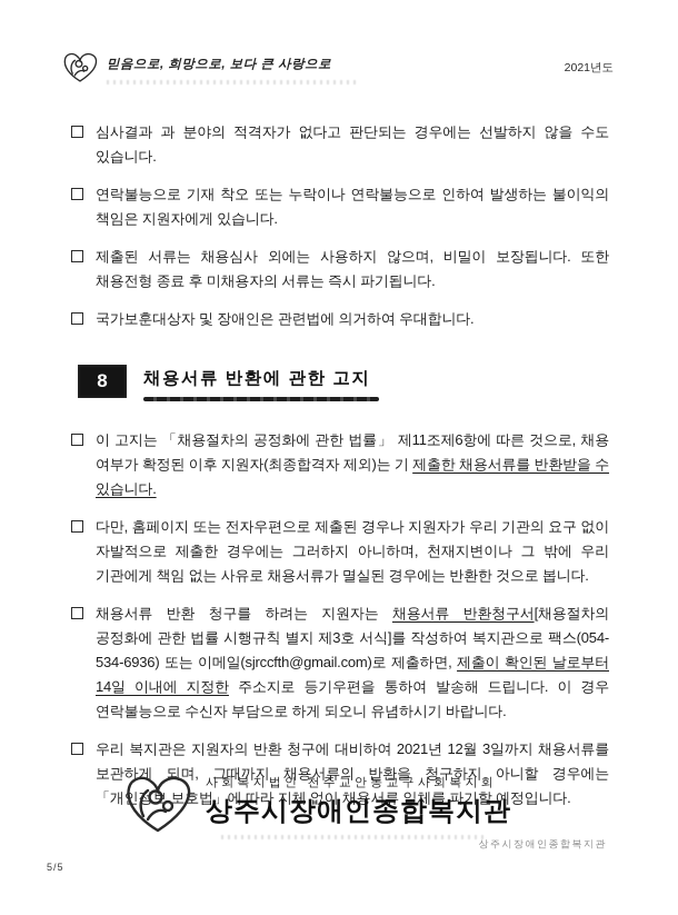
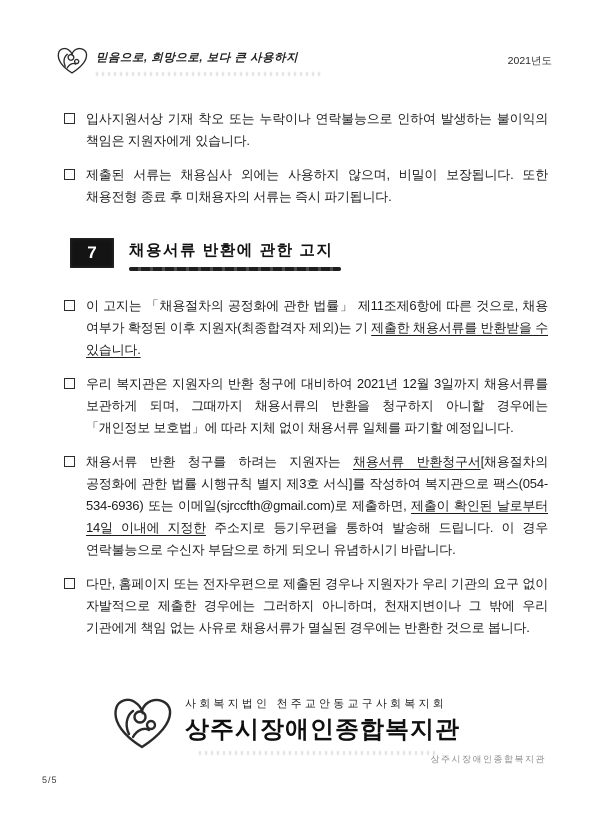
- 믿음으로, 희망으로, 보다 큰 사랑으로
+ 믿음으로, 희망으로, 보다 큰 사용하지
  2021년도
- 심사결과 과 분야의 적격자가 없다고 판단되는 경우에는 선발하지 않을 수도 있습니다.
- 연락불능으로 기재 착오 또는 누락이나 연락불능으로 인하여 발생하는 불이익의 책임은 지원자에게 있습니다.
+ 입사지원서상 기재 착오 또는 누락이나 연락불능으로 인하여 발생하는 불이익의 책임은 지원자에게 있습니다.
  제출된 서류는 채용심사 외에는 사용하지 않으며, 비밀이 보장됩니다. 또한 채용전형 종료 후 미채용자의 서류는 즉시 파기됩니다.
- 국가보훈대상자 및 장애인은 관련법에 의거하여 우대합니다.
- 8
+ 7
  채용서류 반환에 관한 고지
  이 고지는 「채용절차의 공정화에 관한 법률」 제11조제6항에 따른 것으로, 채용 여부가 확정된 이후 지원자(최종합격자 제외)는 기 제출한 채용서류를 반환받을 수 있습니다.
- 다만, 홈페이지 또는 전자우편으로 제출된 경우나 지원자가 우리 기관의 요구 없이 자발적으로 제출한 경우에는 그러하지 아니하며, 천재지변이나 그 밖에 우리 기관에게 책임 없는 사유로 채용서류가 멸실된 경우에는 반환한 것으로 봅니다.
+ 우리 복지관은 지원자의 반환 청구에 대비하여 2021년 12월 3일까지 채용서류를 보관하게 되며, 그때까지 채용서류의 반환을 청구하지 아니할 경우에는 「개인정보 보호법」에 따라 지체 없이 채용서류 일체를 파기할 예정입니다.
  채용서류 반환 청구를 하려는 지원자는 채용서류 반환청구서[채용절차의 공정화에 관한 법률 시행규칙 별지 제3호 서식]를 작성하여 복지관으로 팩스(054-534-6936) 또는 이메일(sjrccfth@gmail.com)로 제출하면, 제출이 확인된 날로부터 14일 이내에 지정한 주소지로 등기우편을 통하여 발송해 드립니다. 이 경우 연락불능으로 수신자 부담으로 하게 되오니 유념하시기 바랍니다.
- 우리 복지관은 지원자의 반환 청구에 대비하여 2021년 12월 3일까지 채용서류를 보관하게 되며, 그때까지 채용서류의 반환을 청구하지 아니할 경우에는 「개인정보 보호법」에 따라 지체 없이 채용서류 일체를 파기할 예정입니다.
+ 다만, 홈페이지 또는 전자우편으로 제출된 경우나 지원자가 우리 기관의 요구 없이 자발적으로 제출한 경우에는 그러하지 아니하며, 천재지변이나 그 밖에 우리 기관에게 책임 없는 사유로 채용서류가 멸실된 경우에는 반환한 것으로 봅니다.
  사회복지법인 천주교안동교구사회복지회
  상주시장애인종합복지관
  상주시장애인종합복지관
  5/5
